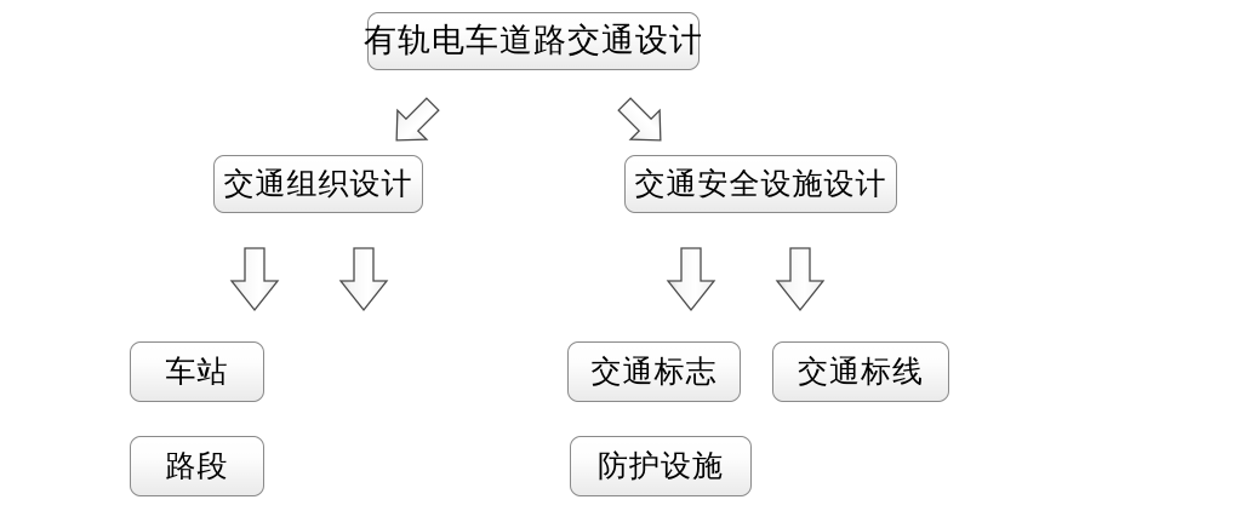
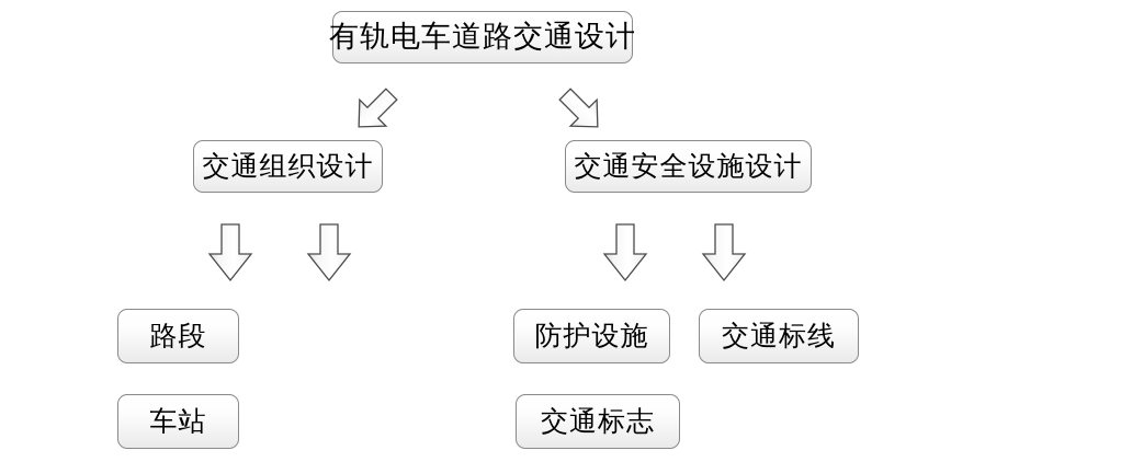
  有轨电车道路交通设计
  交通组织设计
  交通安全设施设计
- 车站
+ 路段
- 交通标志
+ 防护设施
  交通标线
- 路段
+ 车站
- 防护设施
+ 交通标志
